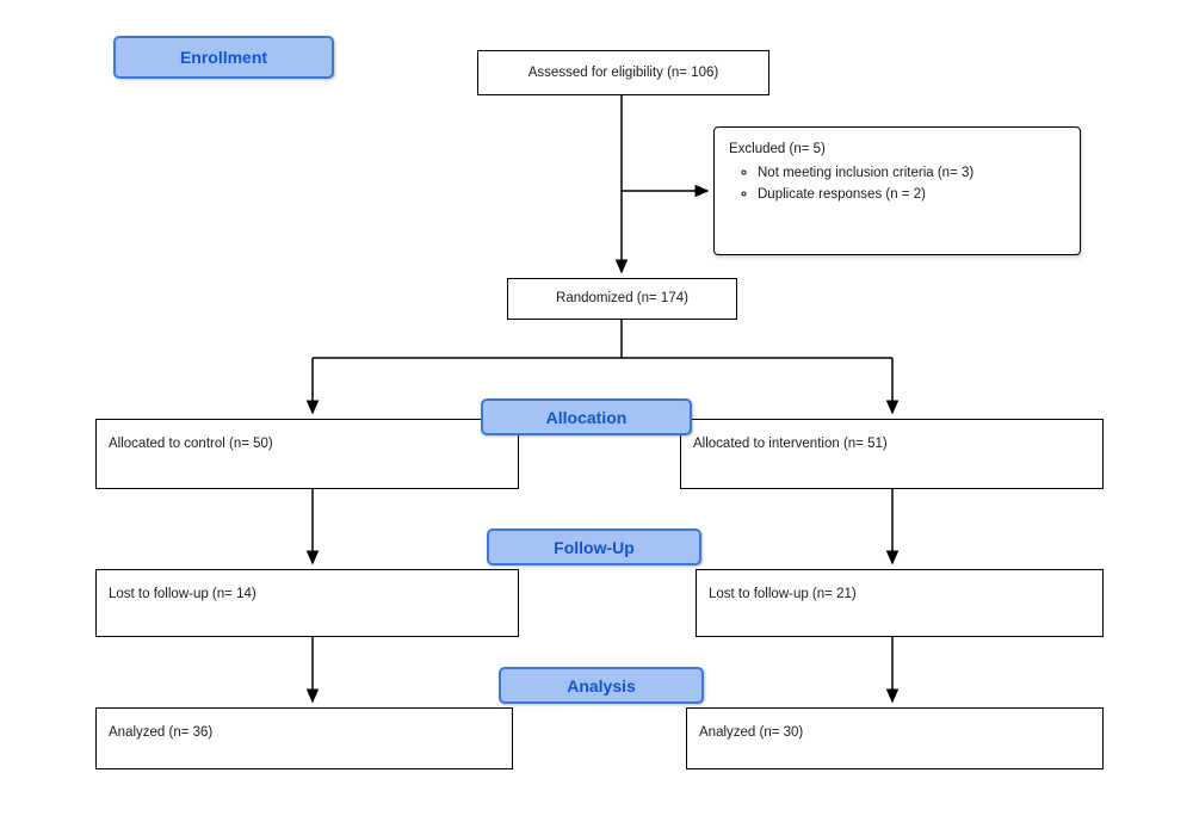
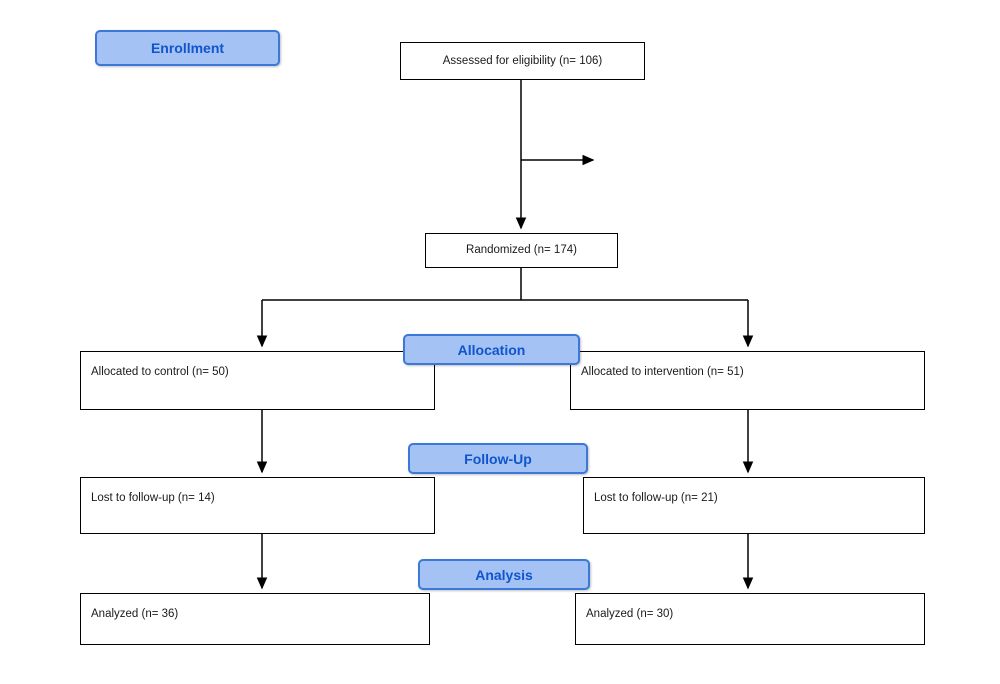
  Enrollment
  Allocation
  Follow-Up
  Analysis
  Assessed for eligibility (n= 106)
- Excluded (n= 5)
- Not meeting inclusion criteria (n= 3)
- Duplicate responses (n = 2)
  Randomized (n= 174)
  Allocated to control (n= 50)
  Allocated to intervention (n= 51)
  Lost to follow-up (n= 14)
  Lost to follow-up (n= 21)
  Analyzed (n= 36)
  Analyzed (n= 30)
